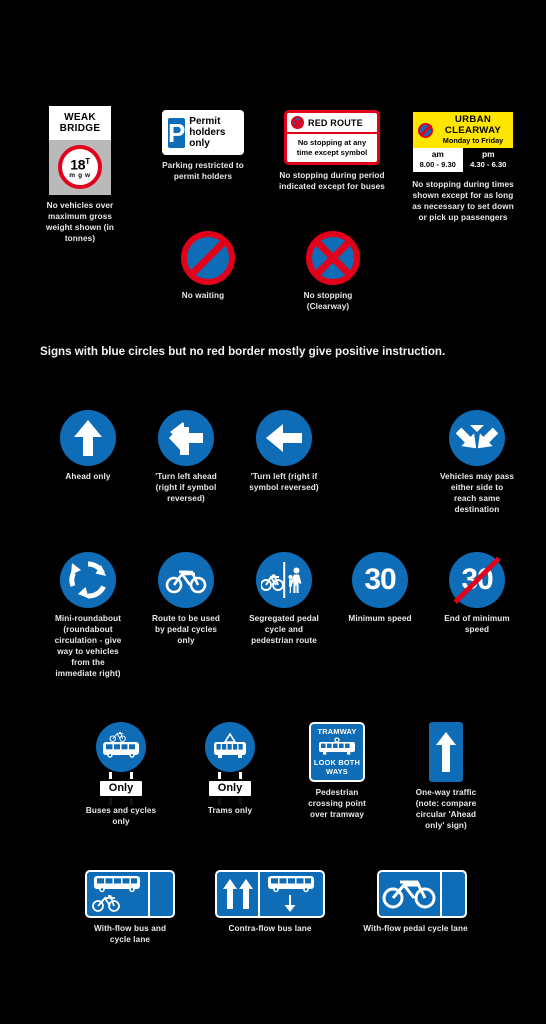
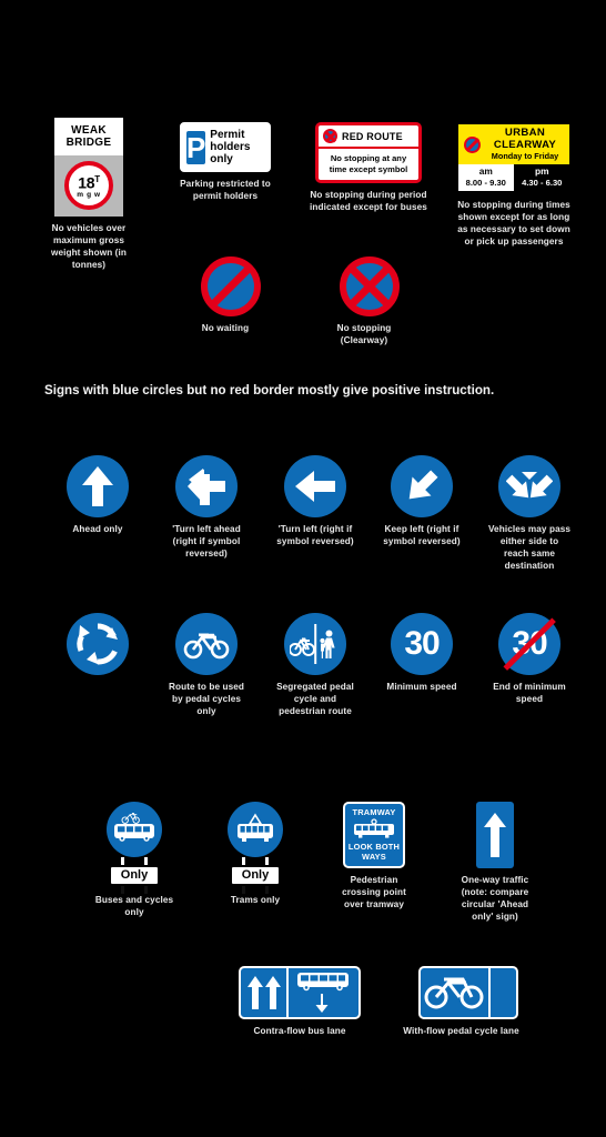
  WEAK
  BRIDGE
  18T
  No vehicles over maximum gross weight shown (in tonnes)
  P
  Permit holders only
  Parking restricted to permit holders
  RED ROUTE
  No stopping at any time except symbol
  No stopping during period indicated except for buses
  URBAN
  CLEARWAY
  Monday to Friday
  am
  8.00 - 9.30
  pm
  4.30 - 6.30
  No stopping during times shown except for as long as necessary to set down or pick up passengers
  No waiting
  No stopping (Clearway)
  Signs with blue circles but no red border mostly give positive instruction.
  Ahead only
  'Turn left ahead (right if symbol reversed)
  'Turn left (right if symbol reversed)
+ Keep left (right if symbol reversed)
  Vehicles may pass either side to reach same destination
- Mini-roundabout (roundabout circulation - give way to vehicles from the immediate right)
  Route to be used by pedal cycles only
  Segregated pedal cycle and pedestrian route
  30
  Minimum speed
  30
  End of minimum speed
  Only
  Buses and cycles only
  Only
  Trams only
  TRAMWAY
  LOOK BOTH
  WAYS
  Pedestrian crossing point over tramway
  One-way traffic (note: compare circular 'Ahead only' sign)
- With-flow bus and cycle lane
  Contra-flow bus lane
  With-flow pedal cycle lane
